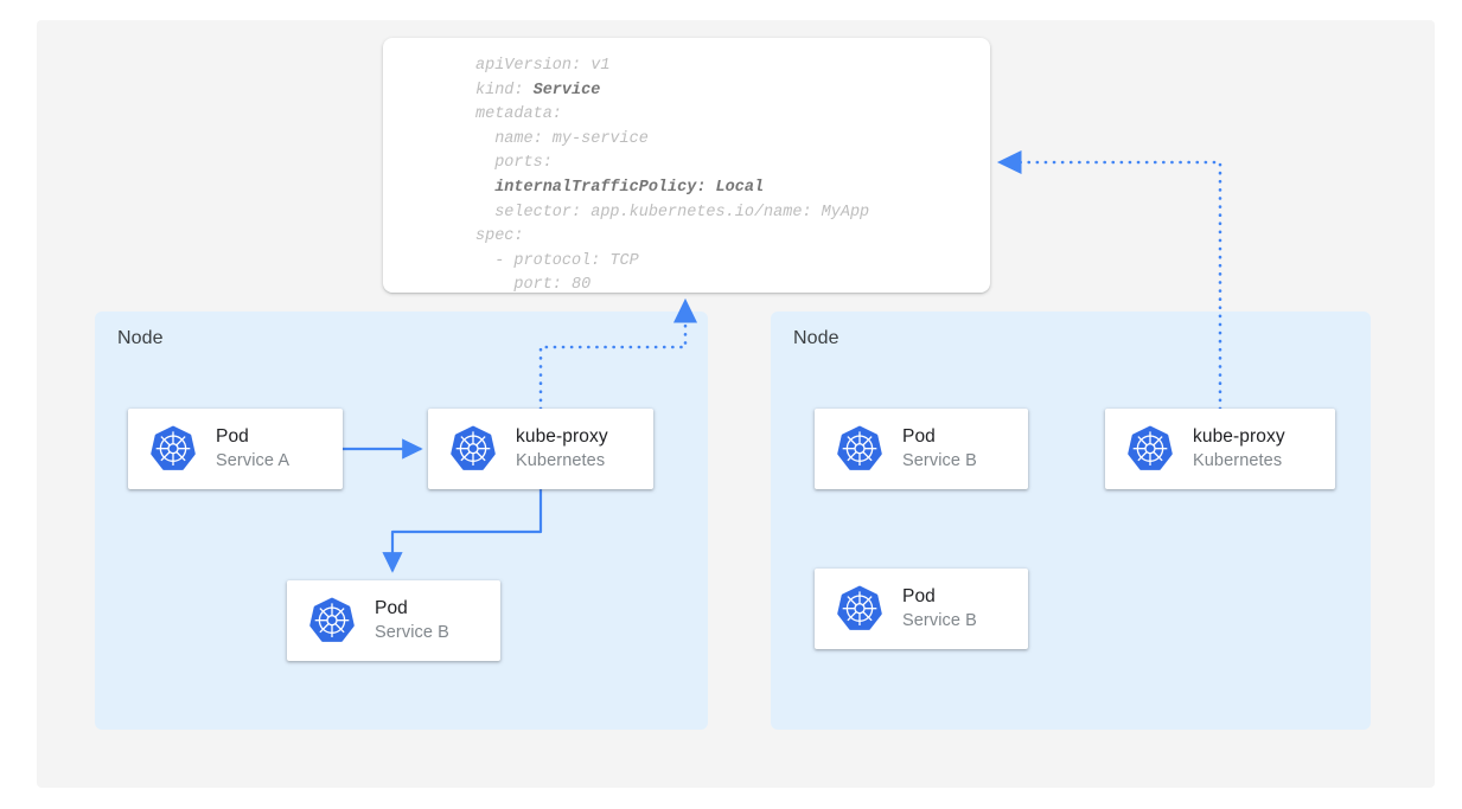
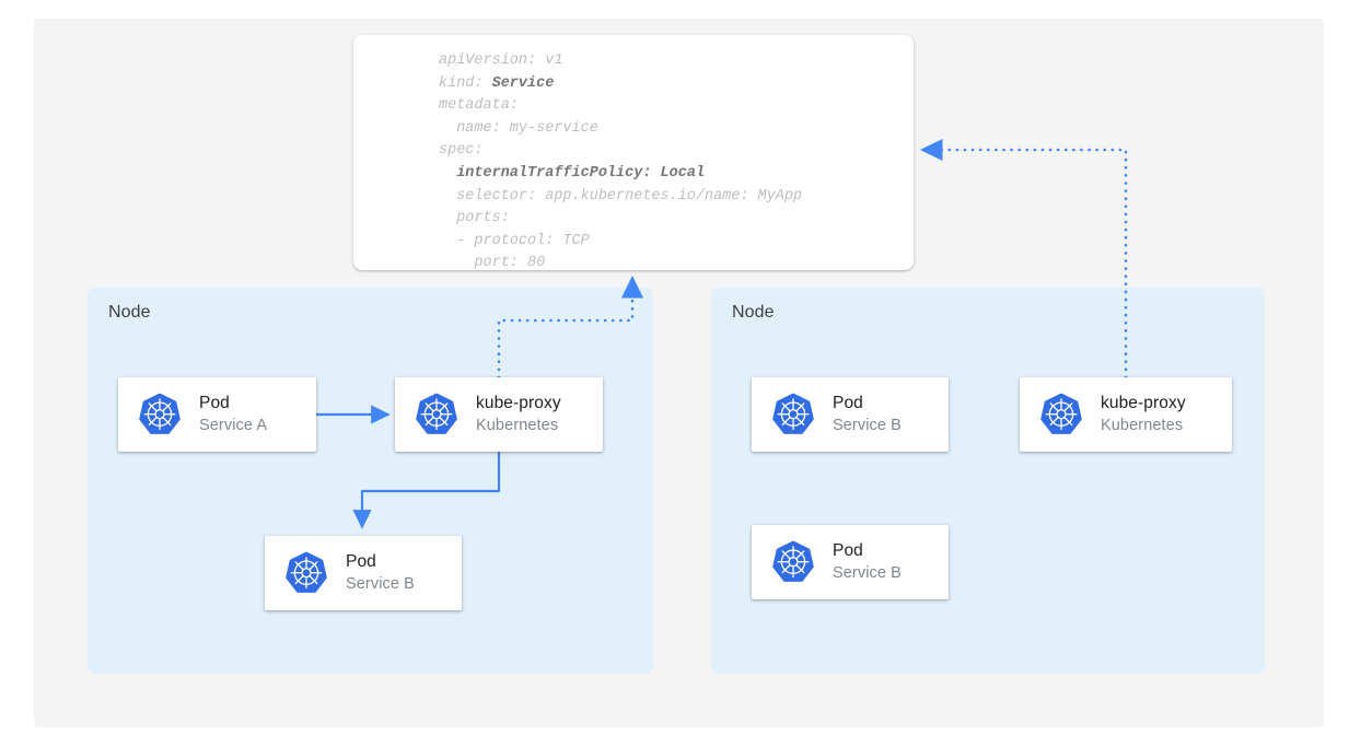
  Node
  Node
  apiVersion: v1
  kind: Service
  metadata:
  name: my-service
- ports:
+ spec:
  internalTrafficPolicy: Local
  selector: app.kubernetes.io/name: MyApp
- spec:
+ ports:
  - protocol: TCP
  port: 80
  Pod
  Service A
  kube-proxy
  Kubernetes
  Pod
  Service B
  Pod
  Service B
  kube-proxy
  Kubernetes
  Pod
  Service B
